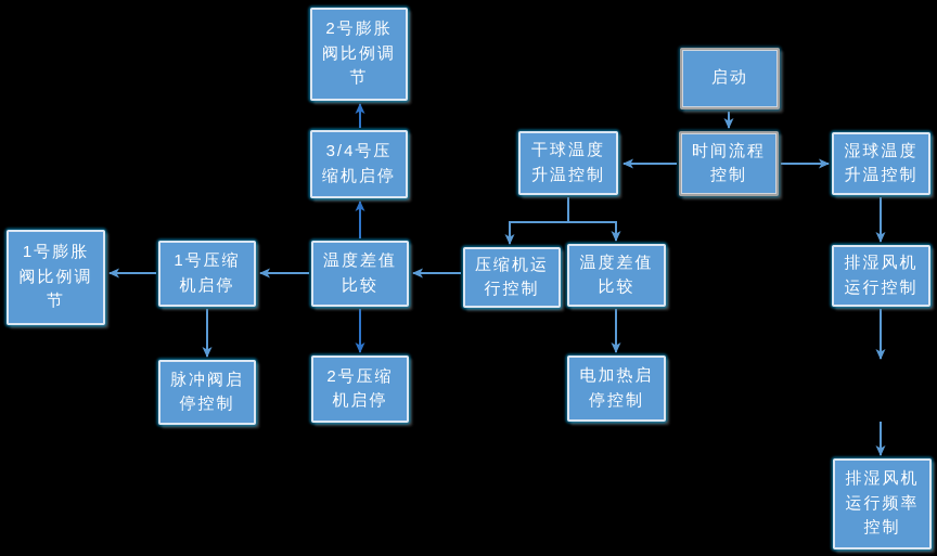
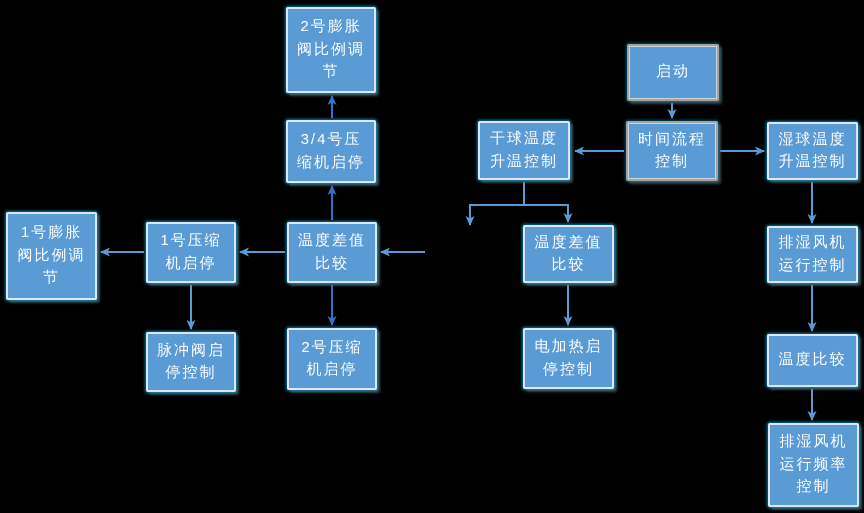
  2号膨胀
  阀比例调
  节
  3/4号压
  缩机启停
  温度差值
  比较
  1号压缩
  机启停
  1号膨胀
  阀比例调
  节
  脉冲阀启
  停控制
  2号压缩
  机启停
- 压缩机运
- 行控制
  温度差值
  比较
  电加热启
  停控制
  启动
  时间流程
  控制
  干球温度
  升温控制
  湿球温度
  升温控制
  排湿风机
  运行控制
+ 温度比较
  排湿风机
  运行频率
  控制
